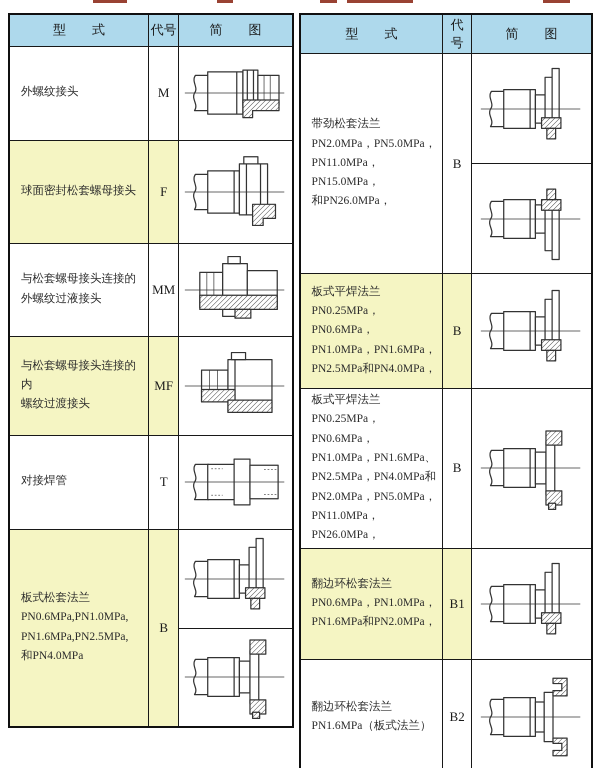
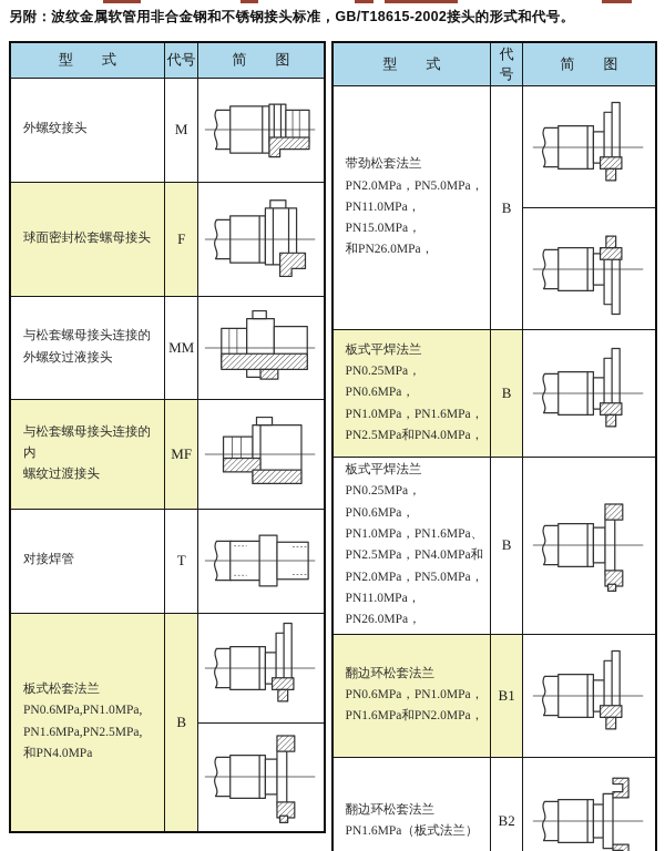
+ 另附：波纹金属软管用非合金钢和不锈钢接头标准，GB/T18615-2002接头的形式和代号。
  型 式	代号	简 图
  外螺纹接头	M
  球面密封松套螺母接头	F
  与松套螺母接头连接的 外螺纹过液接头	MM
  与松套螺母接头连接的内 螺纹过渡接头	MF
  对接焊管	T
  板式松套法兰 PN0.6MPa,PN1.0MPa, PN1.6MPa,PN2.5MPa, 和PN4.0MPa	B
  型 式	代号	简 图
  带劲松套法兰 PN2.0MPa，PN5.0MPa， PN11.0MPa，PN15.0MPa， 和PN26.0MPa，	B
  板式平焊法兰 PN0.25MPa，PN0.6MPa， PN1.0MPa，PN1.6MPa， PN2.5MPa和PN4.0MPa，	B
  板式平焊法兰 PN0.25MPa，PN0.6MPa， PN1.0MPa，PN1.6MPa、 PN2.5MPa，PN4.0MPa和 PN2.0MPa，PN5.0MPa， PN11.0MPa，PN26.0MPa，	B
  翻边环松套法兰 PN0.6MPa，PN1.0MPa， PN1.6MPa和PN2.0MPa，	B1
  翻边环松套法兰 PN1.6MPa（板式法兰）	B2
